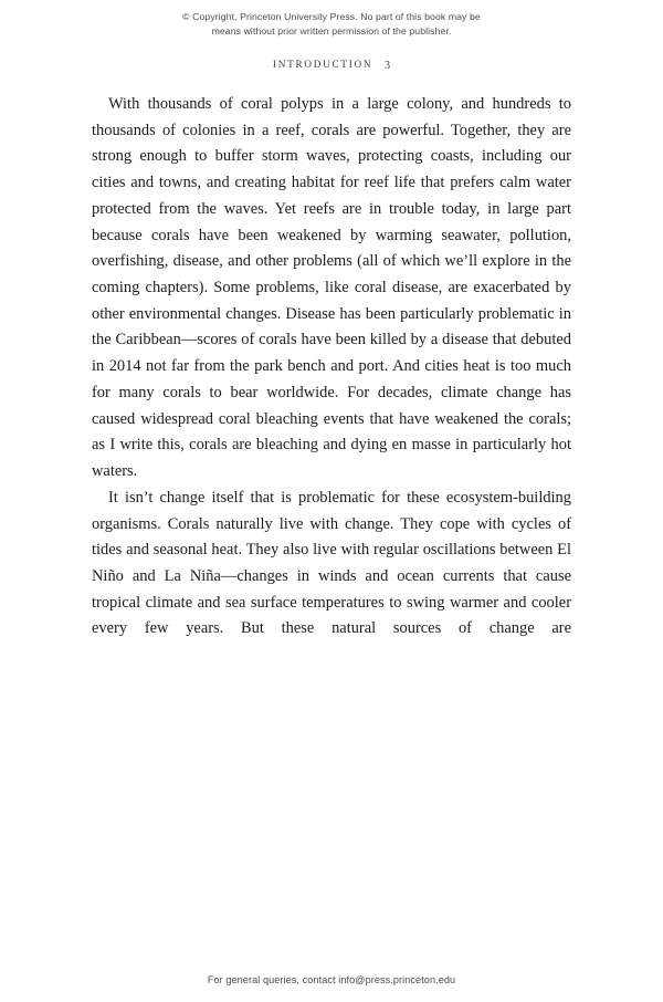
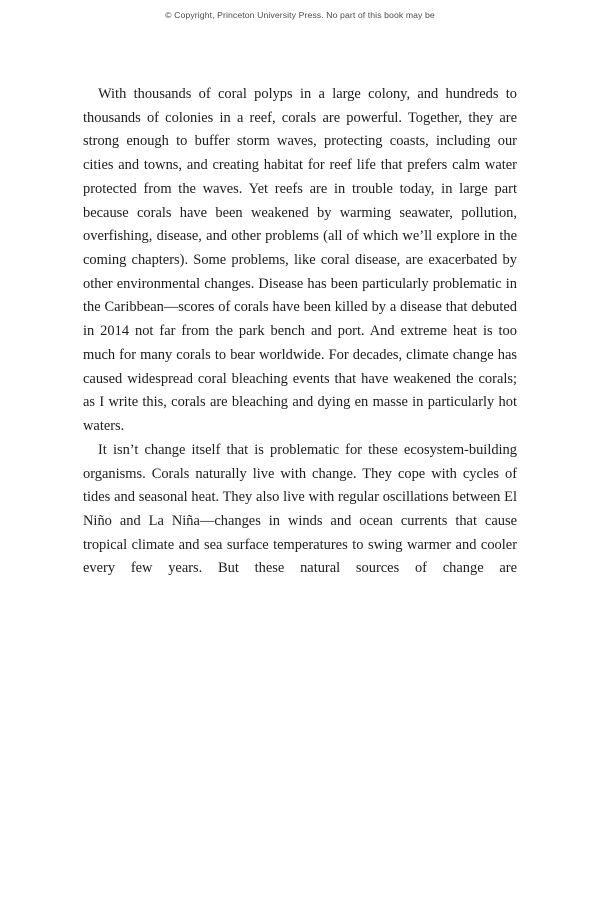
  © Copyright, Princeton University Press. No part of this book may be
- means without prior written permission of the publisher.
- INTRODUCTION 3
- With thousands of coral polyps in a large colony, and hundreds to thousands of colonies in a reef, corals are powerful. Together, they are strong enough to buffer storm waves, protecting coasts, including our cities and towns, and creating habitat for reef life that prefers calm water protected from the waves. Yet reefs are in trouble today, in large part because corals have been weakened by warming seawater, pollution, overfishing, disease, and other problems (all of which we’ll explore in the coming chapters). Some problems, like coral disease, are exacerbated by other environmental changes. Disease has been particularly problematic in the Caribbean—scores of corals have been killed by a disease that debuted in 2014 not far from the park bench and port. And cities heat is too much for many corals to bear worldwide. For decades, climate change has caused widespread coral bleaching events that have weakened the corals; as I write this, corals are bleaching and dying en masse in particularly hot waters.
+ With thousands of coral polyps in a large colony, and hundreds to thousands of colonies in a reef, corals are powerful. Together, they are strong enough to buffer storm waves, protecting coasts, including our cities and towns, and creating habitat for reef life that prefers calm water protected from the waves. Yet reefs are in trouble today, in large part because corals have been weakened by warming seawater, pollution, overfishing, disease, and other problems (all of which we’ll explore in the coming chapters). Some problems, like coral disease, are exacerbated by other environmental changes. Disease has been particularly problematic in the Caribbean—scores of corals have been killed by a disease that debuted in 2014 not far from the park bench and port. And extreme heat is too much for many corals to bear worldwide. For decades, climate change has caused widespread coral bleaching events that have weakened the corals; as I write this, corals are bleaching and dying en masse in particularly hot waters.
  It isn’t change itself that is problematic for these ecosystem-building organisms. Corals naturally live with change. They cope with cycles of tides and seasonal heat. They also live with regular oscillations between El Niño and La Niña—changes in winds and ocean currents that cause tropical climate and sea surface temperatures to swing warmer and cooler every few years. But these natural sources of change are
- For general queries, contact info@press.princeton.edu
